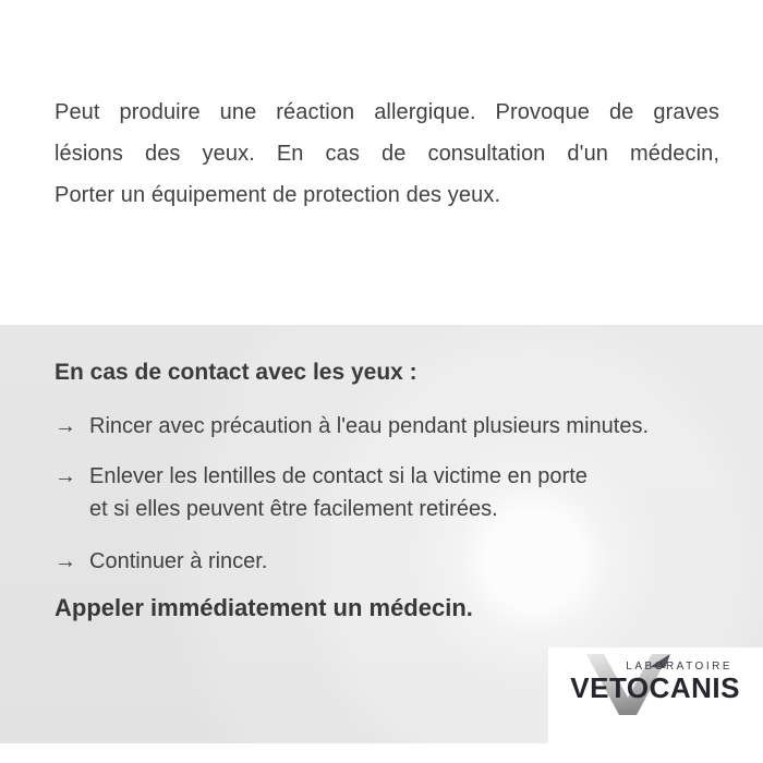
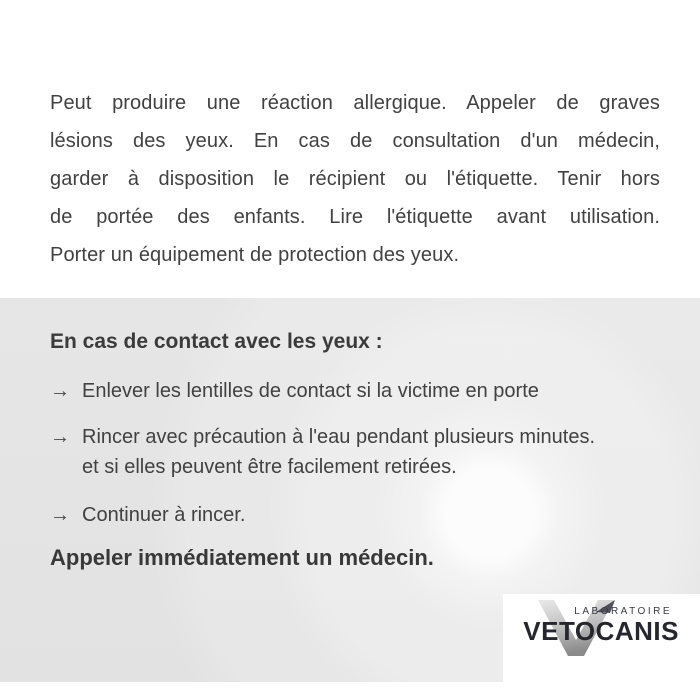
- Peut produire une réaction allergique. Provoque de graves
+ Peut produire une réaction allergique. Appeler de graves
  lésions des yeux. En cas de consultation d'un médecin,
+ garder à disposition le récipient ou l'étiquette. Tenir hors
+ de portée des enfants. Lire l'étiquette avant utilisation.
  Porter un équipement de protection des yeux.
  En cas de contact avec les yeux :
  →
- Rincer avec précaution à l'eau pendant plusieurs minutes.
+ Enlever les lentilles de contact si la victime en porte
  →
- Enlever les lentilles de contact si la victime en porte
+ Rincer avec précaution à l'eau pendant plusieurs minutes.
  et si elles peuvent être facilement retirées.
  →
  Continuer à rincer.
  Appeler immédiatement un médecin.
  LABORATOIRE
  VETOCANIS
